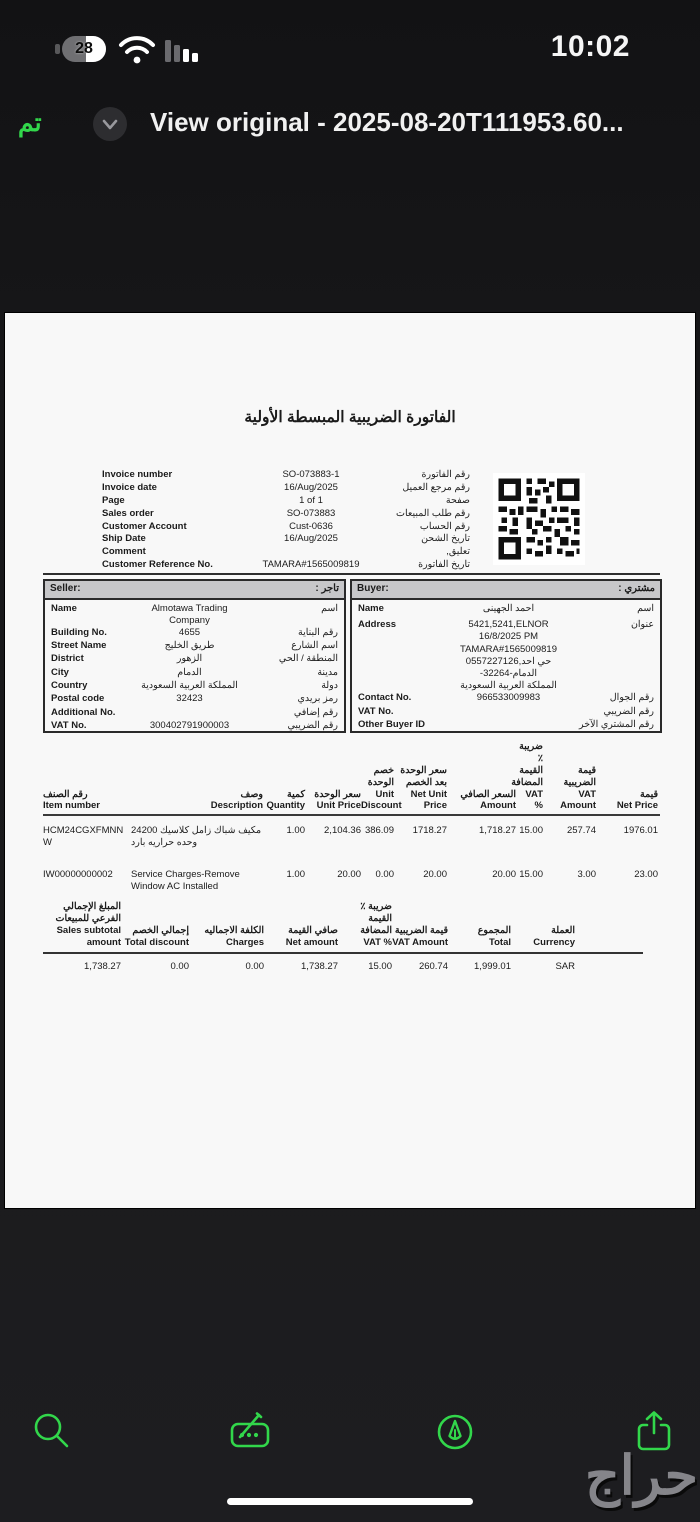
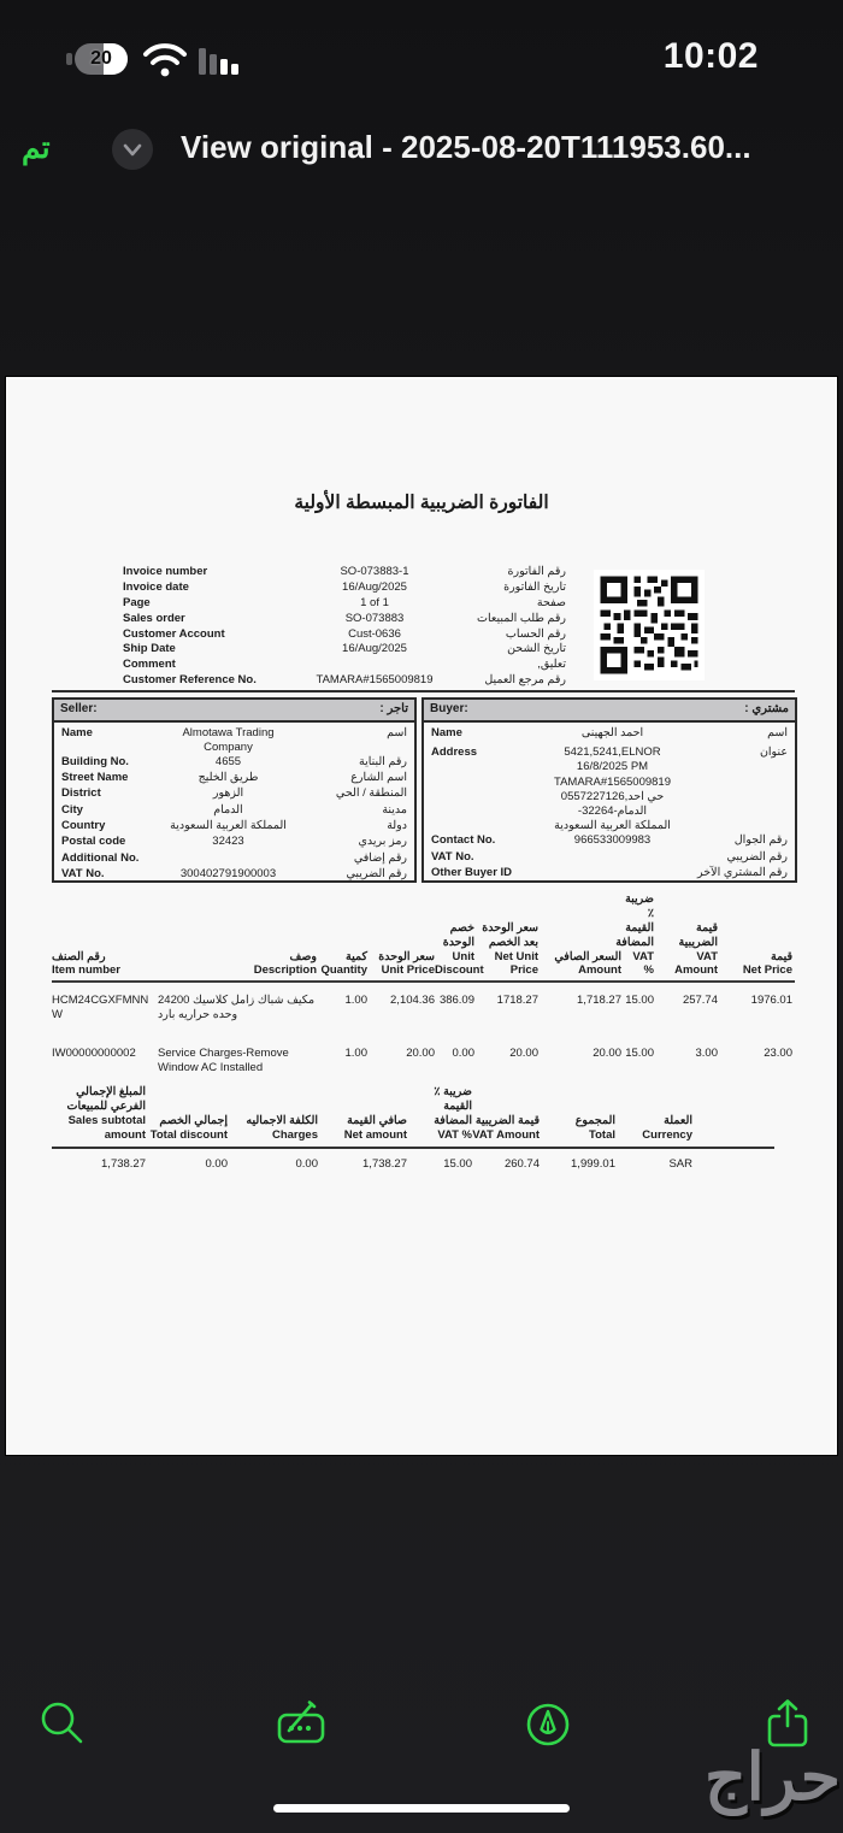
- 28
+ 20
  10:02
  تم
  View original - 2025-08-20T111953.60...
  الفاتورة الضريبية المبسطة الأولية
  Invoice number
  SO-073883-1
  رقم الفاتورة
  Invoice date
  16/Aug/2025
- رقم مرجع العميل
+ تاريخ الفاتورة
  Page
  1 of 1
  صفحة
  Sales order
  SO-073883
  رقم طلب المبيعات
  Customer Account
  Cust-0636
  رقم الحساب
  Ship Date
  16/Aug/2025
  تاريخ الشحن
  Comment
  تعليق,
  Customer Reference No.
  TAMARA#1565009819
- تاريخ الفاتورة
+ رقم مرجع العميل
  Seller:
  تاجر :
  Name
  Almotawa Trading Company
  اسم
  Building No.
  4655
  رقم البناية
  Street Name
  طريق الخليج
  اسم الشارع
  District
  الزهور
  المنطقة / الحي
  City
  الدمام
  مدينة
  Country
  المملكة العربية السعودية
  دولة
  Postal code
  32423
  رمز بريدي
  Additional No.
  رقم إضافي
  VAT No.
  300402791900003
  رقم الضريبي
  Buyer:
  مشتري :
  Name
  احمد الجهينى
  اسم
  Address
  5421,5241,ELNOR
  16/8/2025 PM
  TAMARA#1565009819
  حي احد,0557227126
  الدمام-32264-
  المملكة العربية السعودية
  عنوان
  Contact No.
  966533009983
  رقم الجوال
  VAT No.
  رقم الضريبي
  Other Buyer ID
  رقم المشتري الآخر
  رقم الصنف
  Item number
  وصف
  Description
  كمية
  Quantity
  سعر الوحدة
  Unit Price
  خصم الوحدة
  Unit Discou
  سعر الوحدة بعد الخصم
  Net Unit Price
  السعر الصافي
  Amount
  ضريبة ٪ القيمة المضافة
  VAT %
  قيمة الضريبية
  VAT Amount
  قيمة
  Net Price
  HCM24CGXFMNNW
  مكيف شباك زامل كلاسيك 24200 وحده حراريه بارد
  1.00
  2,104.36
  386.09
  1718.27
  1,718.27
  15.00
  257.74
  1976.01
  IW00000000002
  Service Charges-Remove Window AC Installed
  1.00
  20.00
  0.00
  20.00
  20.00
  15.00
  3.00
  23.00
  المبلغ الإجمالي الفرعي للمبيعات
  Sales subtotal amount
  إجمالي الخصم
  Total discount
  الكلفة الاجماليه
  Charges
  صافي القيمة
  Net amount
  ضريبة ٪ القيمة المضافة
  VAT %
  قيمة الضريبية
  VAT Amount
  المجموع
  Total
  العملة
  Currency
  1,738.27
  0.00
  0.00
  1,738.27
  15.00
  260.74
  1,999.01
  SAR
  حراج
